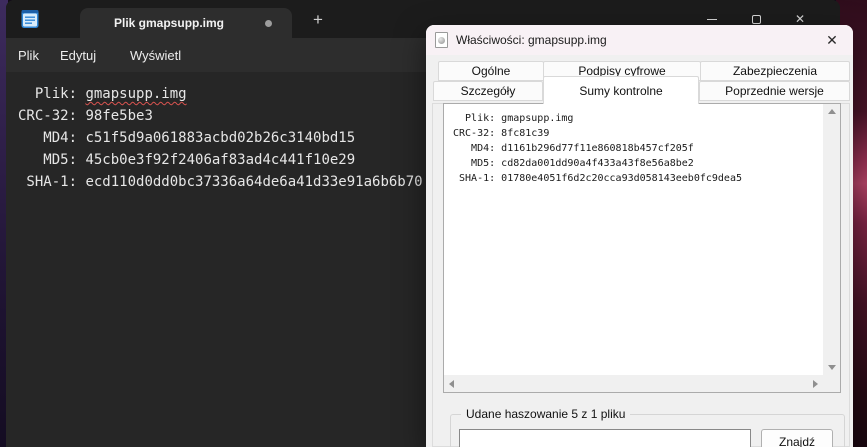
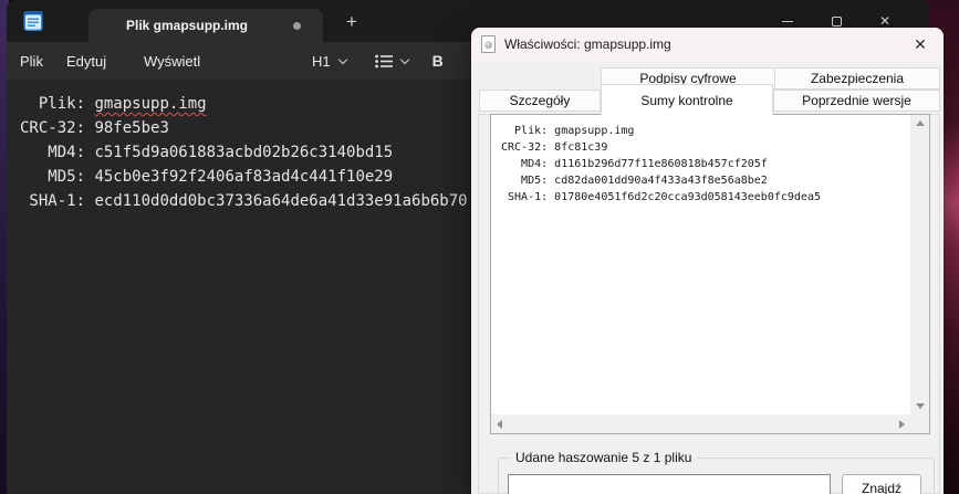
  Plik gmapsupp.img
  +
  ✕
  Plik
  Edytuj
  Wyświetl
+ H1
+ B
  Plik: gmapsupp.img
  CRC-32: 98fe5be3
  MD4: c51f5d9a061883acbd02b26c3140bd15
  MD5: 45cb0e3f92f2406af83ad4c441f10e29
  SHA-1: ecd110d0dd0bc37336a64de6a41d33e91a6b6b70
  Właściwości: gmapsupp.img
  ✕
- Ogólne
  Podpisy cyfrowe
  Zabezpieczenia
  Szczegóły
  Poprzednie wersje
  Sumy kontrolne
  Plik: gmapsupp.img
  CRC-32: 8fc81c39
  MD4: d1161b296d77f11e860818b457cf205f
  MD5: cd82da001dd90a4f433a43f8e56a8be2
  SHA-1: 01780e4051f6d2c20cca93d058143eeb0fc9dea5
  Udane haszowanie 5 z 1 pliku
  Znajdź
